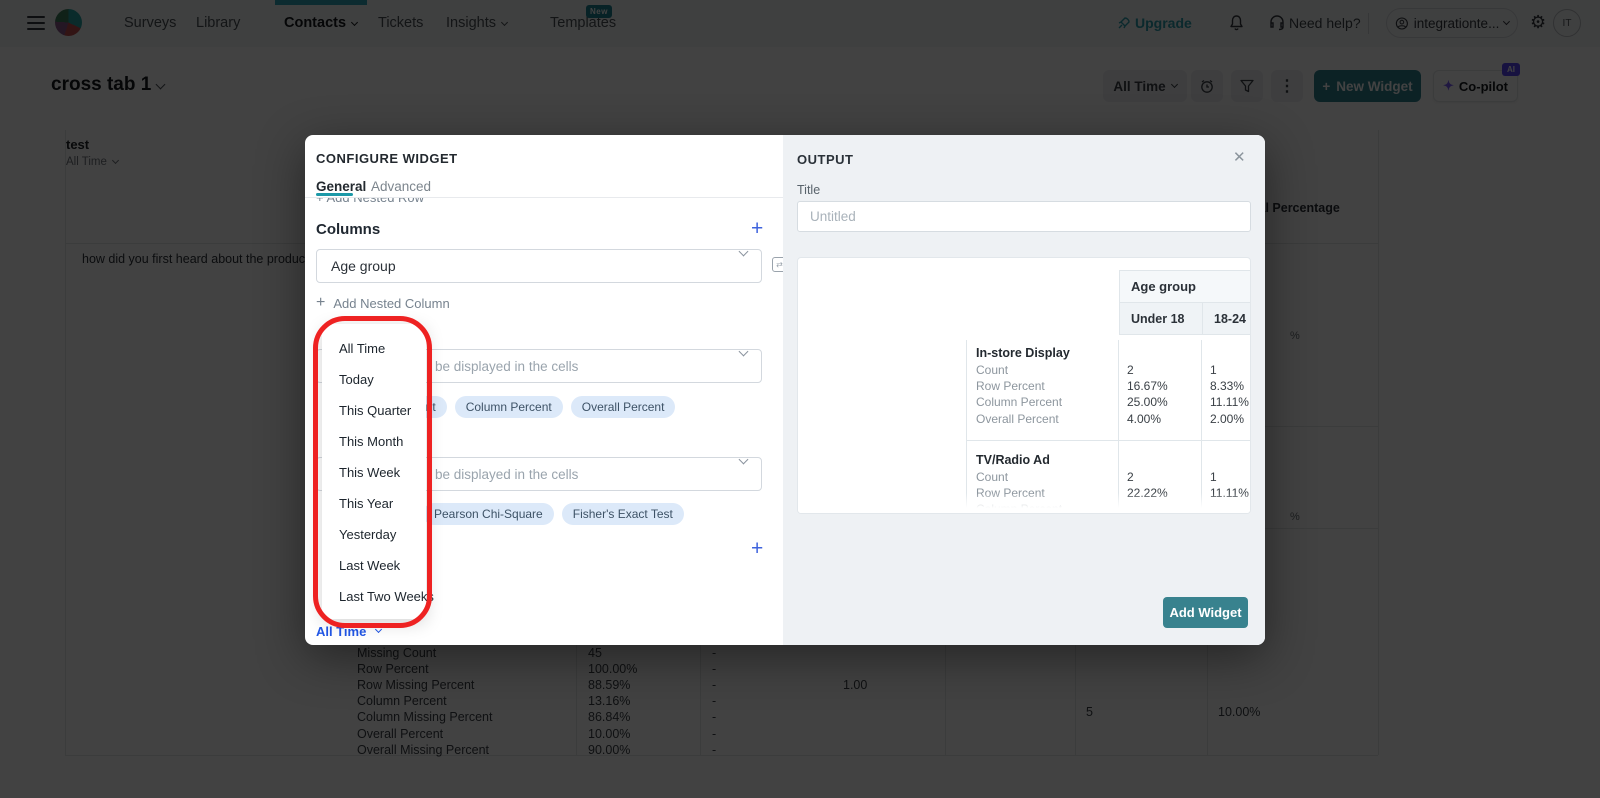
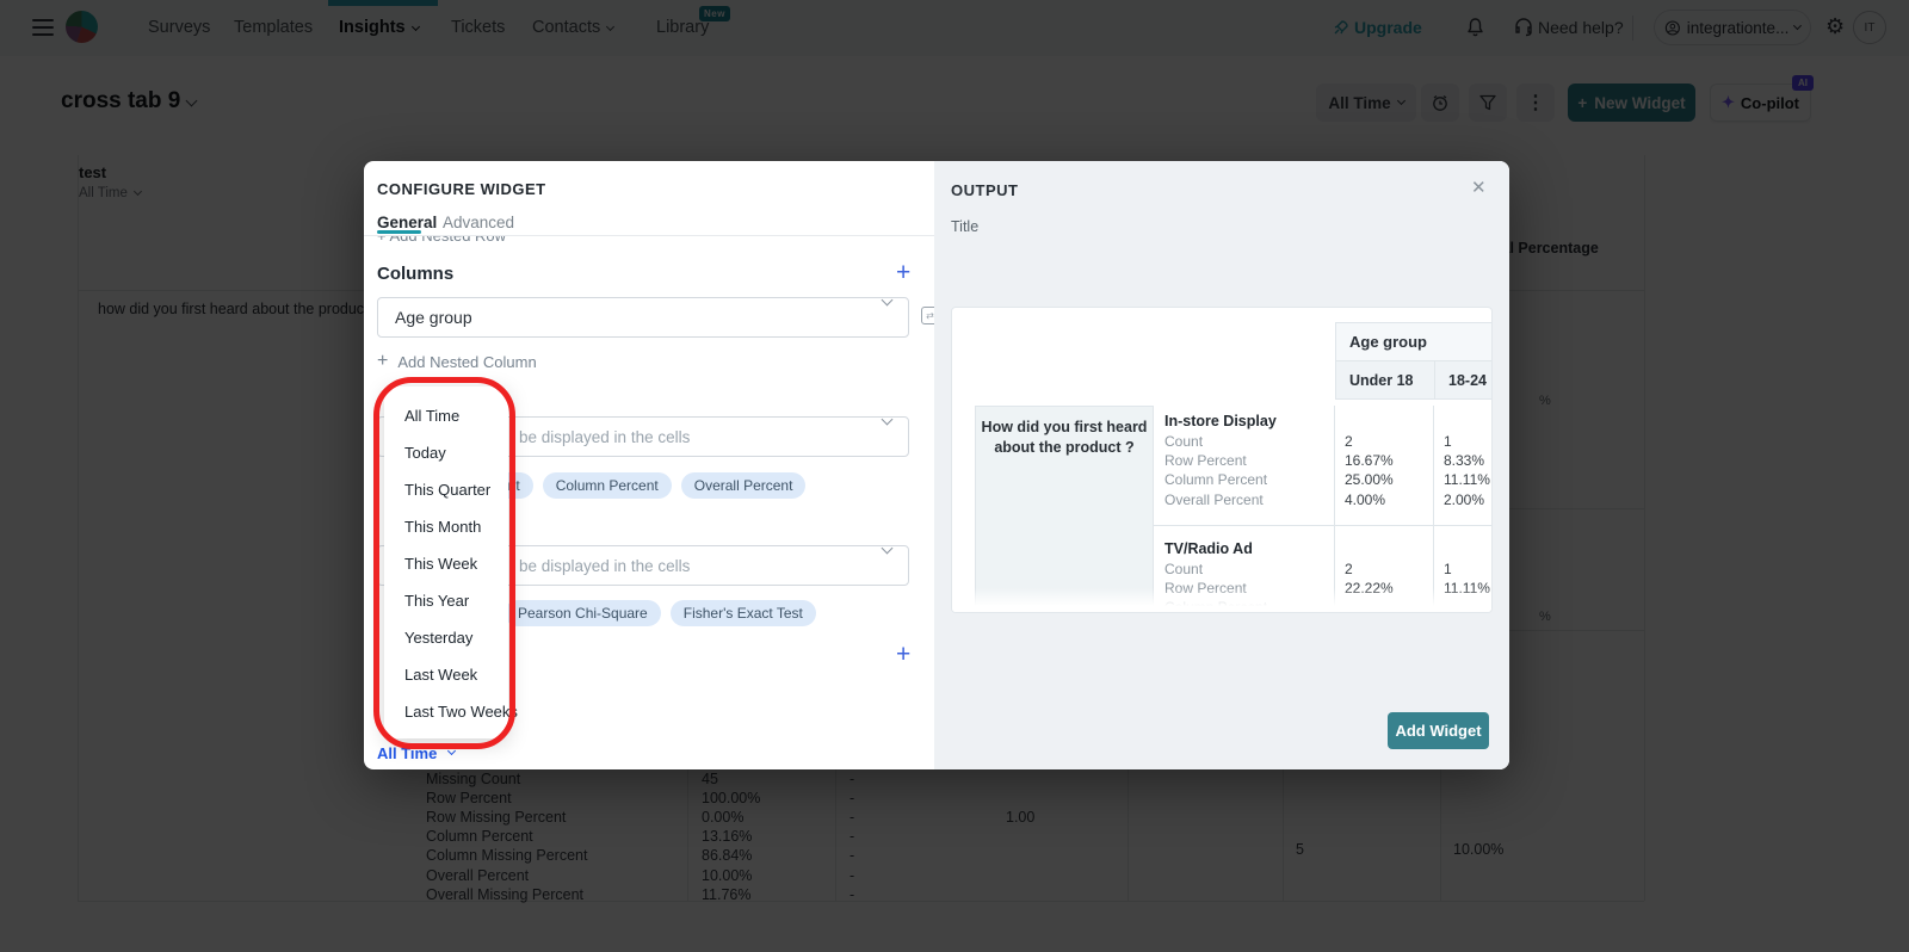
  Surveys
- Library
+ Templates
- Contacts
+ Insights
  Tickets
- Insights
+ Contacts
- Templates
+ Library
  New
  Upgrade
  Need help?
  integrationte...
  ⚙
  IT
- cross tab 1
+ cross tab 9
  All Time
  ⋮
  +
  New Widget
  ✦
  Co-pilot
  AI
  test
  All Time
  how did you first heard about the produc
  l Percentage
  %
  %
  Missing Count
  45
  -
  Row Percent
  100.00%
  -
  Row Missing Percent
- 88.59%
+ 0.00%
  -
  Column Percent
  13.16%
  -
  Column Missing Percent
  86.84%
  -
  Overall Percent
  10.00%
  -
  Overall Missing Percent
- 90.00%
+ 11.76%
  -
  1.00
  5
  10.00%
  CONFIGURE WIDGET
  General
  Advanced
  + Add Nested Row
  Columns
  +
  Age group
  ⇄
  +
  Add Nested Column
  be displayed in the cells
  Column Percent
  Overall Percent
  be displayed in the cells
  Pearson Chi-Square
  Fisher's Exact Test
  +
  All Time
  OUTPUT
  ✕
  Title
- Untitled
  Age group
  Under 18
  18-24
+ How did you first heard
+ about the product ?
  In-store Display
  Count
  Row Percent
  Column Percent
  Overall Percent
  2
  16.67%
  25.00%
  4.00%
  1
  8.33%
  11.11%
  2.00%
  TV/Radio Ad
  Count
  2
  1
  Add Widget
  All Time
  Today
  This Quarter
  This Month
  This Week
  This Year
  Yesterday
  Last Week
  Last Two Week
